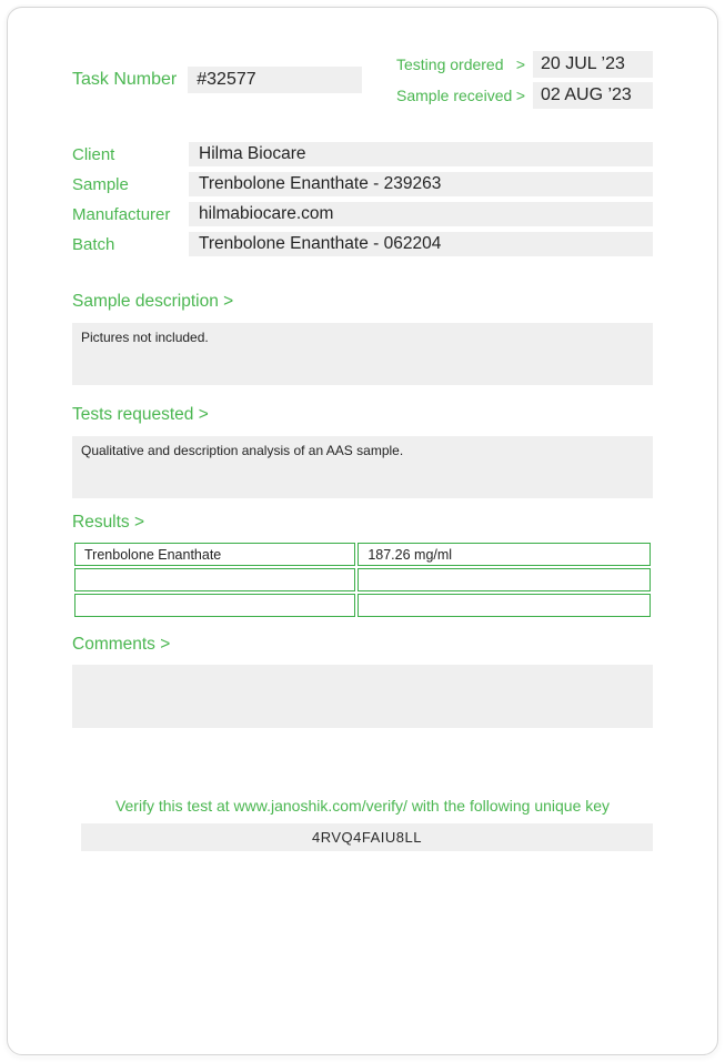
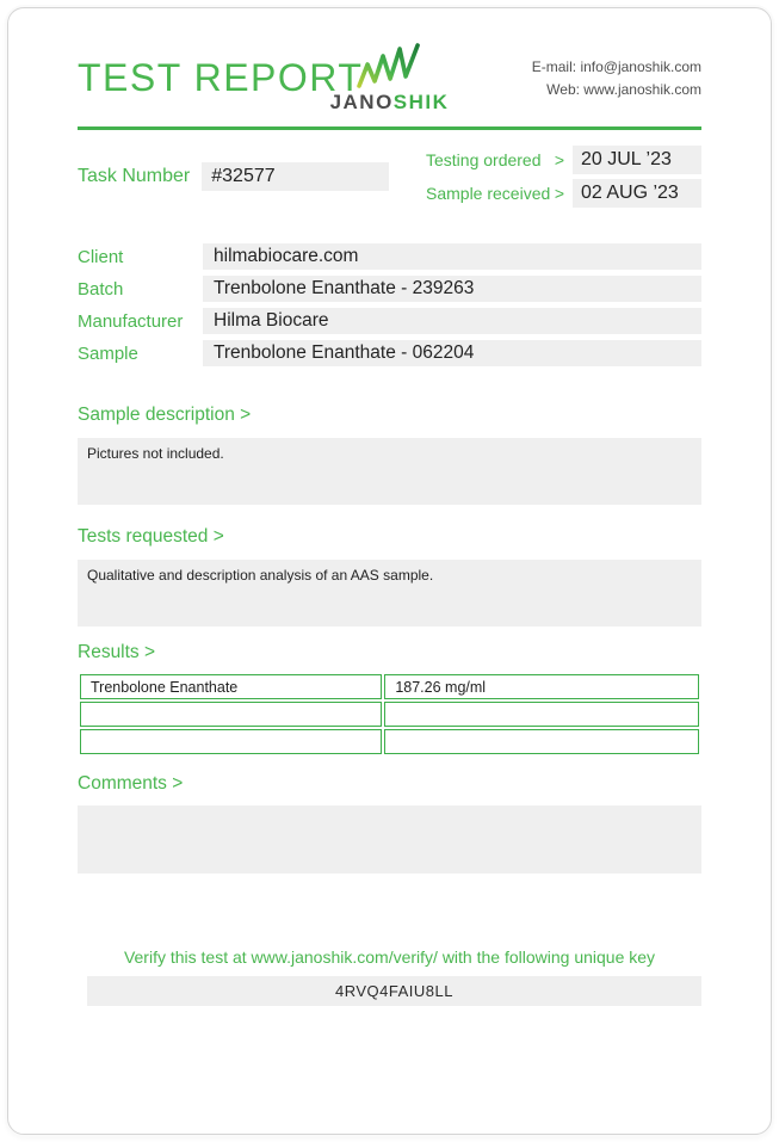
+ TEST REPORT
+ JANOSHIK
+ E-mail: info@janoshik.com
+ Web: www.janoshik.com
  Task Number
  #32577
  Testing ordered
  >
  20 JUL ’23
  Sample received
  >
  02 AUG ’23
  Client
- Hilma Biocare
+ hilmabiocare.com
- Sample
+ Batch
  Trenbolone Enanthate - 239263
  Manufacturer
- hilmabiocare.com
+ Hilma Biocare
- Batch
+ Sample
  Trenbolone Enanthate - 062204
  Sample description >
  Pictures not included.
  Tests requested >
  Qualitative and description analysis of an AAS sample.
  Results >
  Trenbolone Enanthate	187.26 mg/ml
  Comments >
  Verify this test at www.janoshik.com/verify/ with the following unique key
  4RVQ4FAIU8LL
